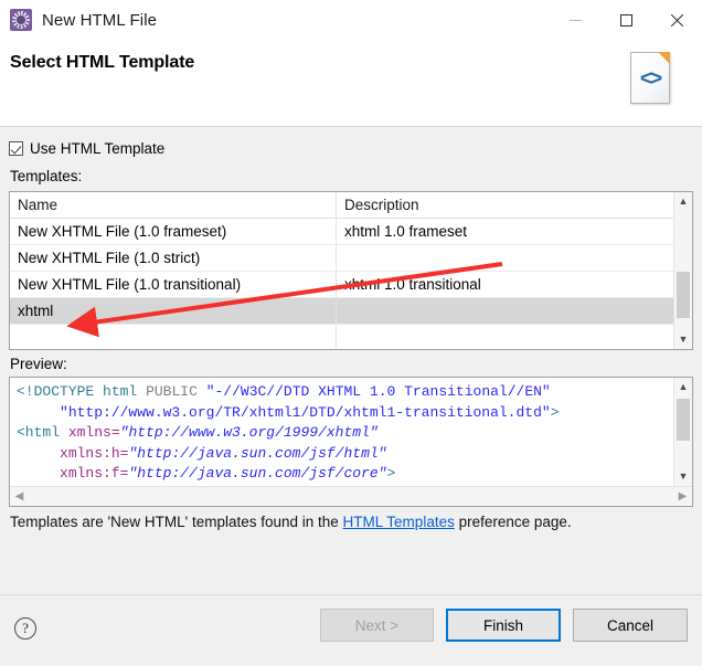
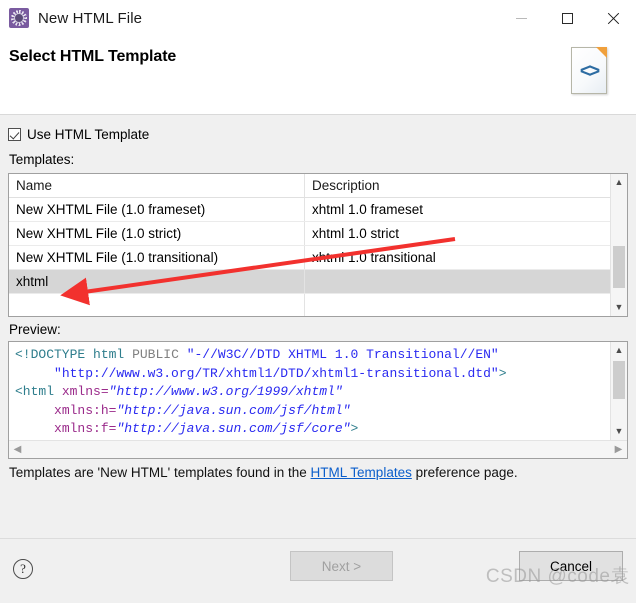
  New HTML File
  Select HTML Template
  <>
  Use HTML Template
  Templates:
  Name
  Description
  New XHTML File (1.0 frameset)
  xhtml 1.0 frameset
  New XHTML File (1.0 strict)
+ xhtml 1.0 strict
  New XHTML File (1.0 transitional)
  l 1.0 transitional
  xhtml
  ▲
  ▼
  Preview:
  <!DOCTYPE html PUBLIC "-//W3C//DTD XHTML 1.0 Transitional//EN" "http://www.w3.org/TR/xhtml1/DTD/xhtml1-transitional.dtd"> <html xmlns="http://www.w3.org/1999/xhtml" xmlns:h="http://java.sun.com/jsf/html" xmlns:f="http://java.sun.com/jsf/core">
  ▲
  ▼
  ◀
  ▶
  Templates are 'New HTML' templates found in the HTML Templates preference page.
  ?
  Next >
- Finish
  Cancel
+ CSDN @code袁
